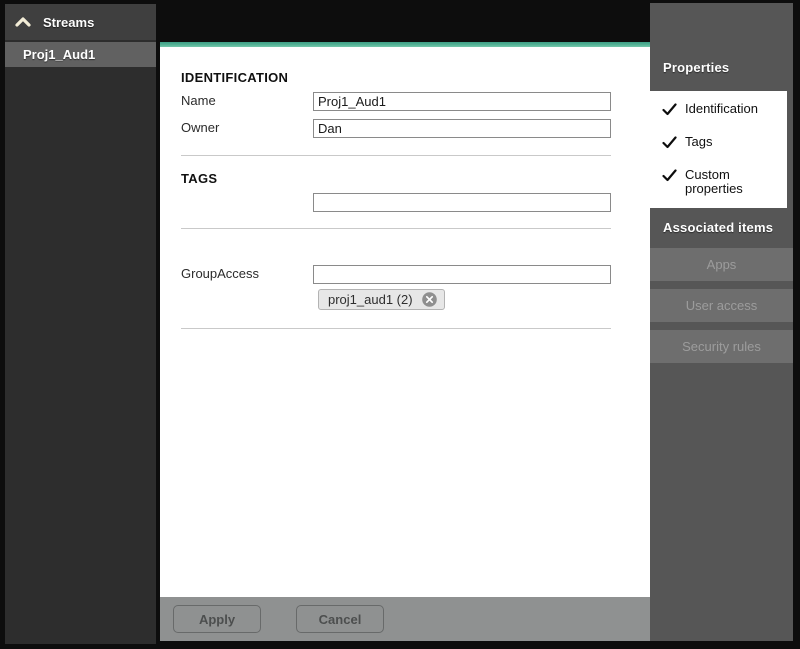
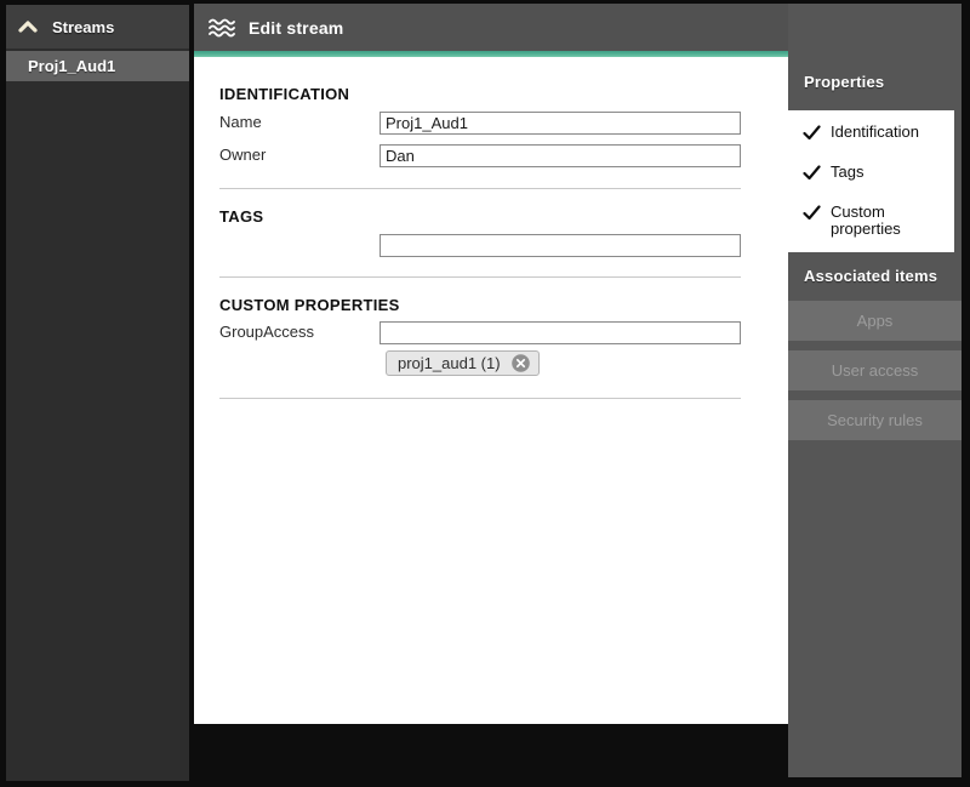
  Streams
  Proj1_Aud1
+ Edit stream
  IDENTIFICATION
  Name
  Proj1_Aud1
  Owner
  Dan
  TAGS
+ CUSTOM PROPERTIES
  GroupAccess
- proj1_aud1 (2)
+ proj1_aud1 (1)
- Apply
- Cancel
  Properties
  Identification
  Tags
  Custom properties
  Associated items
  Apps
  User access
  Security rules
